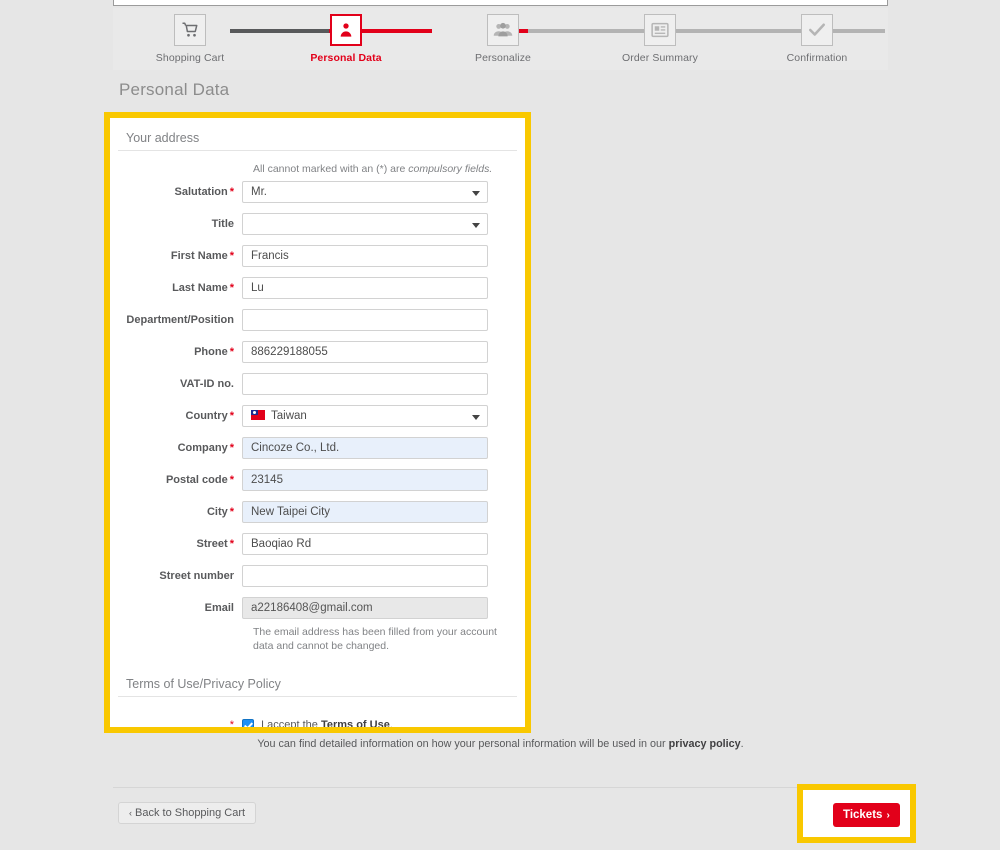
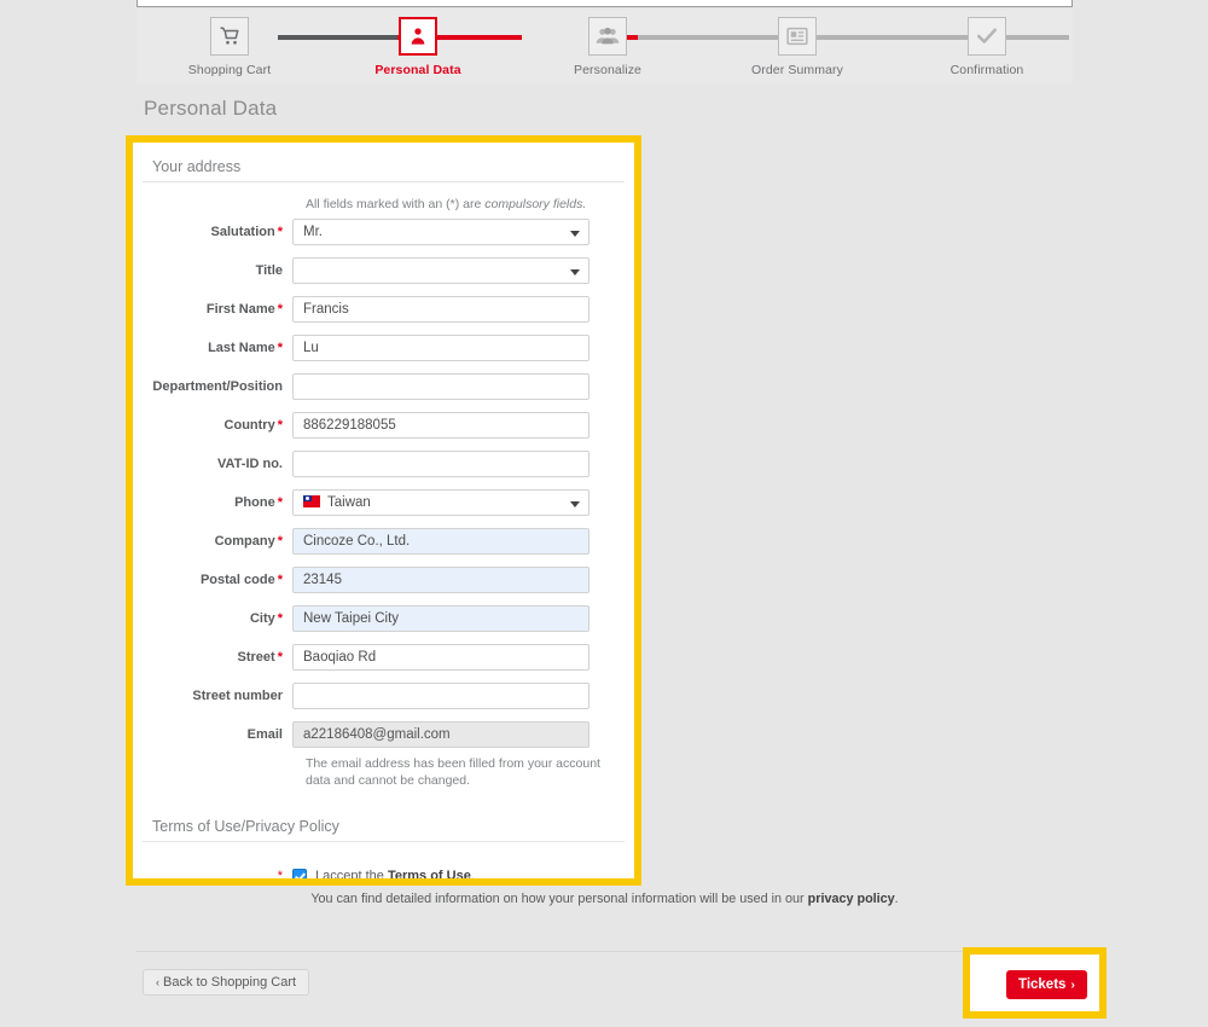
  Shopping Cart
  Personal Data
  Personalize
  Order Summary
  Confirmation
  Personal Data
  Your address
- All cannot marked with an (*) are compulsory fields.
+ All fields marked with an (*) are compulsory fields.
  Salutation *
  Mr.
  Title
  First Name *
  Francis
  Last Name *
  Lu
  Department/Position
- Phone *
+ Country *
  886229188055
  VAT-ID no.
- Country *
+ Phone *
  Taiwan
  Company *
  Cincoze Co., Ltd.
  Postal code *
  23145
  City *
  New Taipei City
  Street *
  Baoqiao Rd
  Street number
  Email
  a22186408@gmail.com
  The email address has been filled from your account data and cannot be changed.
  Terms of Use/Privacy Policy
  *
  I accept the Terms of Use.
  You can find detailed information on how your personal information will be used in our privacy policy.
  ‹ Back to Shopping Cart
  Tickets ›
